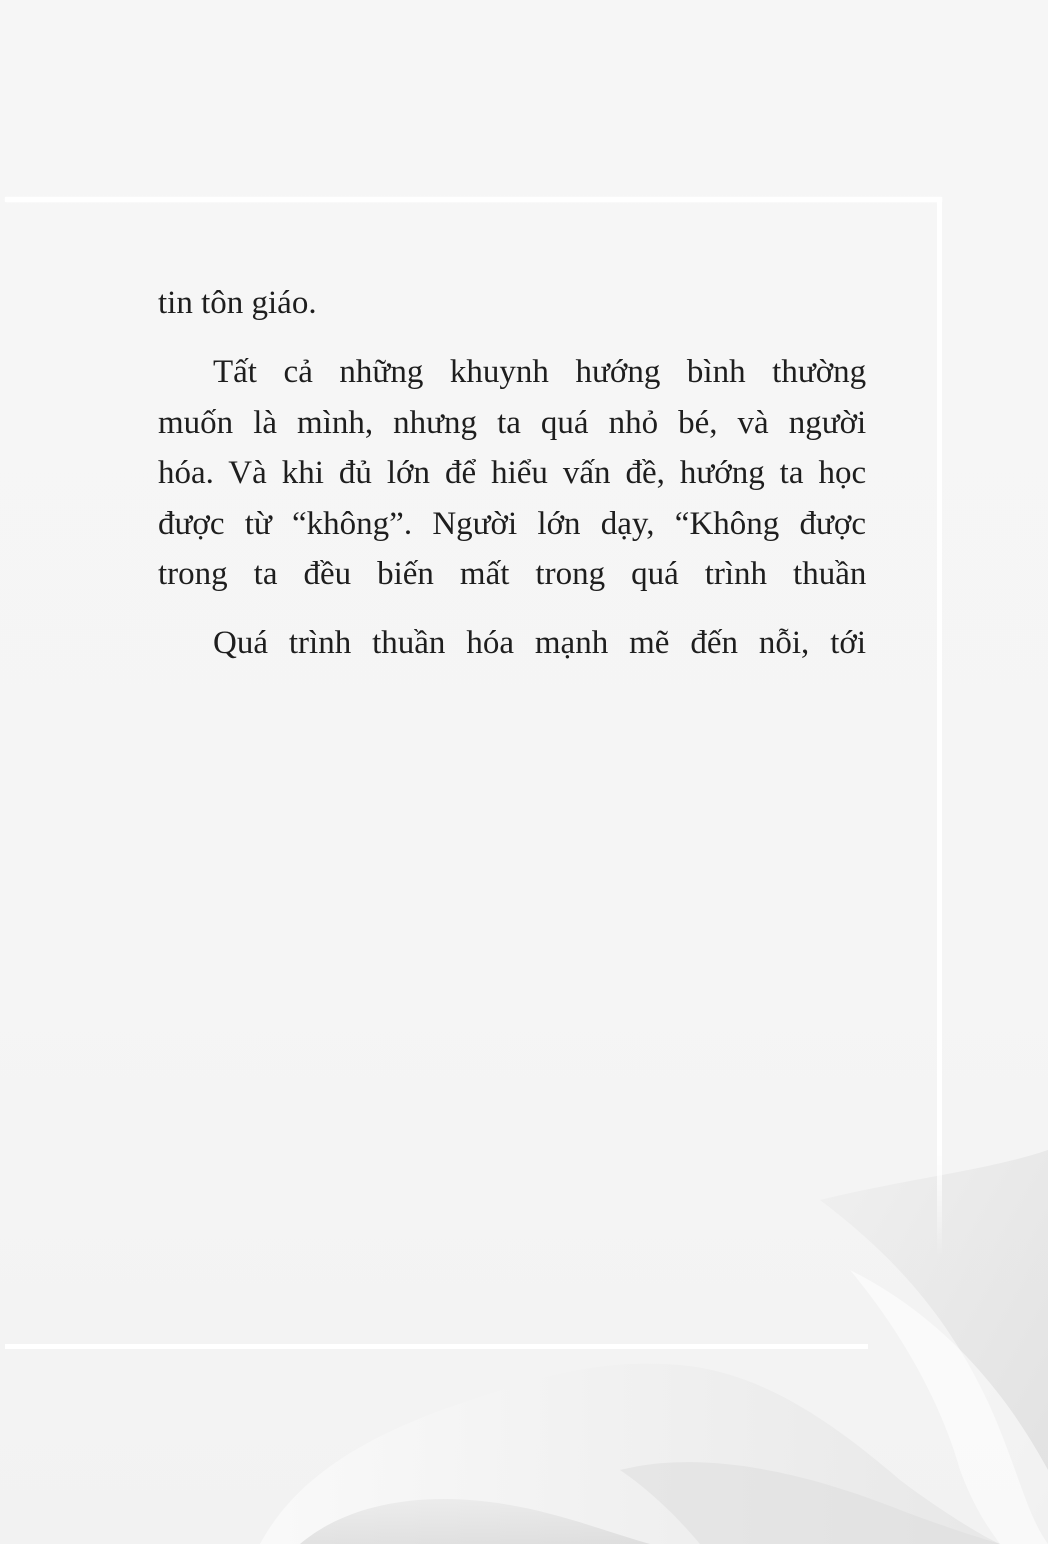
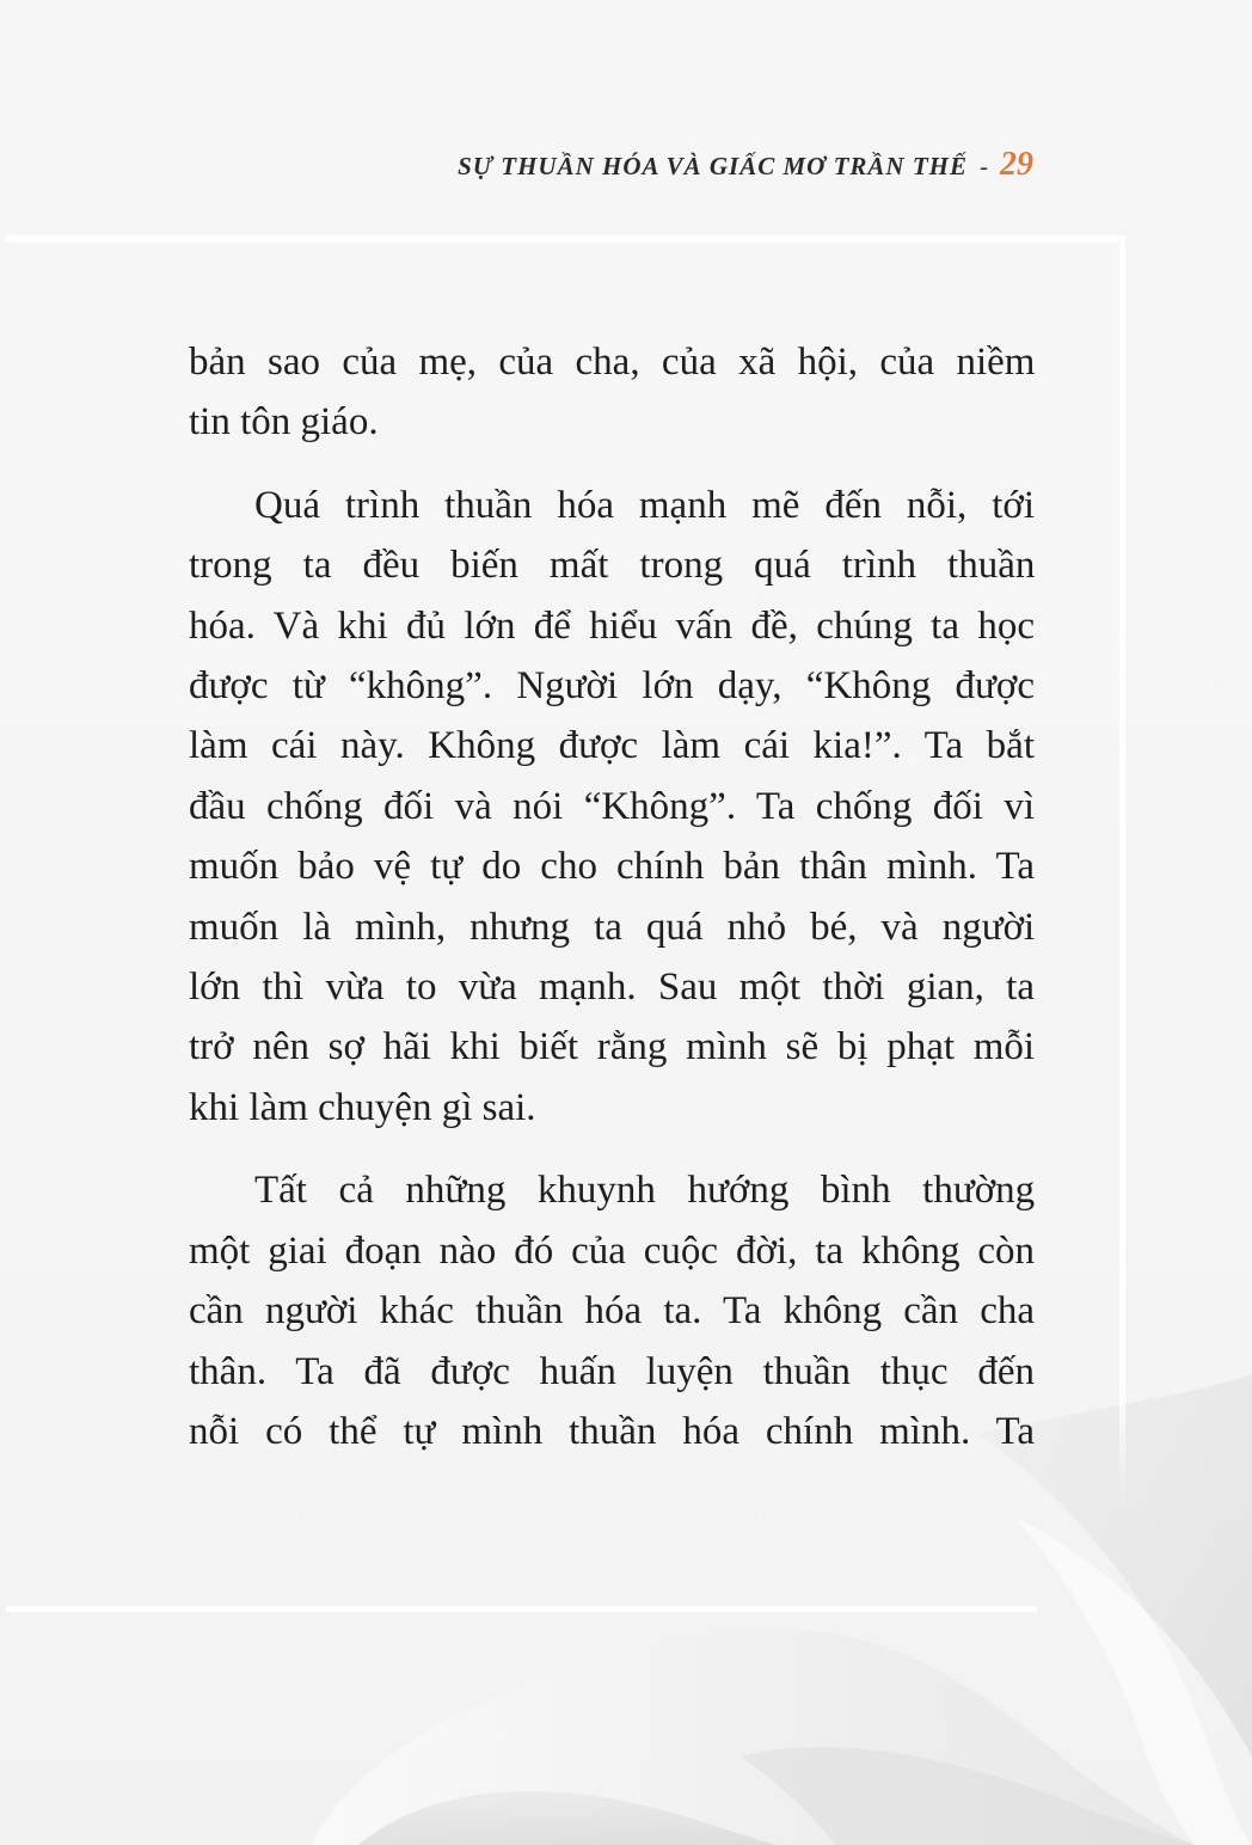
+ SỰ THUẦN HÓA VÀ GIẤC MƠ TRẦN THẾ
+ -
+ 29
+ bản sao của mẹ, của cha, của xã hội, của niềm
  tin tôn giáo.
- Tất cả những khuynh hướng bình thường
+ Quá trình thuần hóa mạnh mẽ đến nỗi, tới
- muốn là mình, nhưng ta quá nhỏ bé, và người
+ trong ta đều biến mất trong quá trình thuần
- hóa. Và khi đủ lớn để hiểu vấn đề, hướng ta học
+ hóa. Và khi đủ lớn để hiểu vấn đề, chúng ta học
  được từ “không”. Người lớn dạy, “Không được
+ làm cái này. Không được làm cái kia!”. Ta bắt
+ đầu chống đối và nói “Không”. Ta chống đối vì
+ muốn bảo vệ tự do cho chính bản thân mình. Ta
- trong ta đều biến mất trong quá trình thuần
+ muốn là mình, nhưng ta quá nhỏ bé, và người
+ lớn thì vừa to vừa mạnh. Sau một thời gian, ta
+ trở nên sợ hãi khi biết rằng mình sẽ bị phạt mỗi
+ khi làm chuyện gì sai.
- Quá trình thuần hóa mạnh mẽ đến nỗi, tới
+ Tất cả những khuynh hướng bình thường
+ một giai đoạn nào đó của cuộc đời, ta không còn
+ cần người khác thuần hóa ta. Ta không cần cha
+ thân. Ta đã được huấn luyện thuần thục đến
+ nỗi có thể tự mình thuần hóa chính mình. Ta
